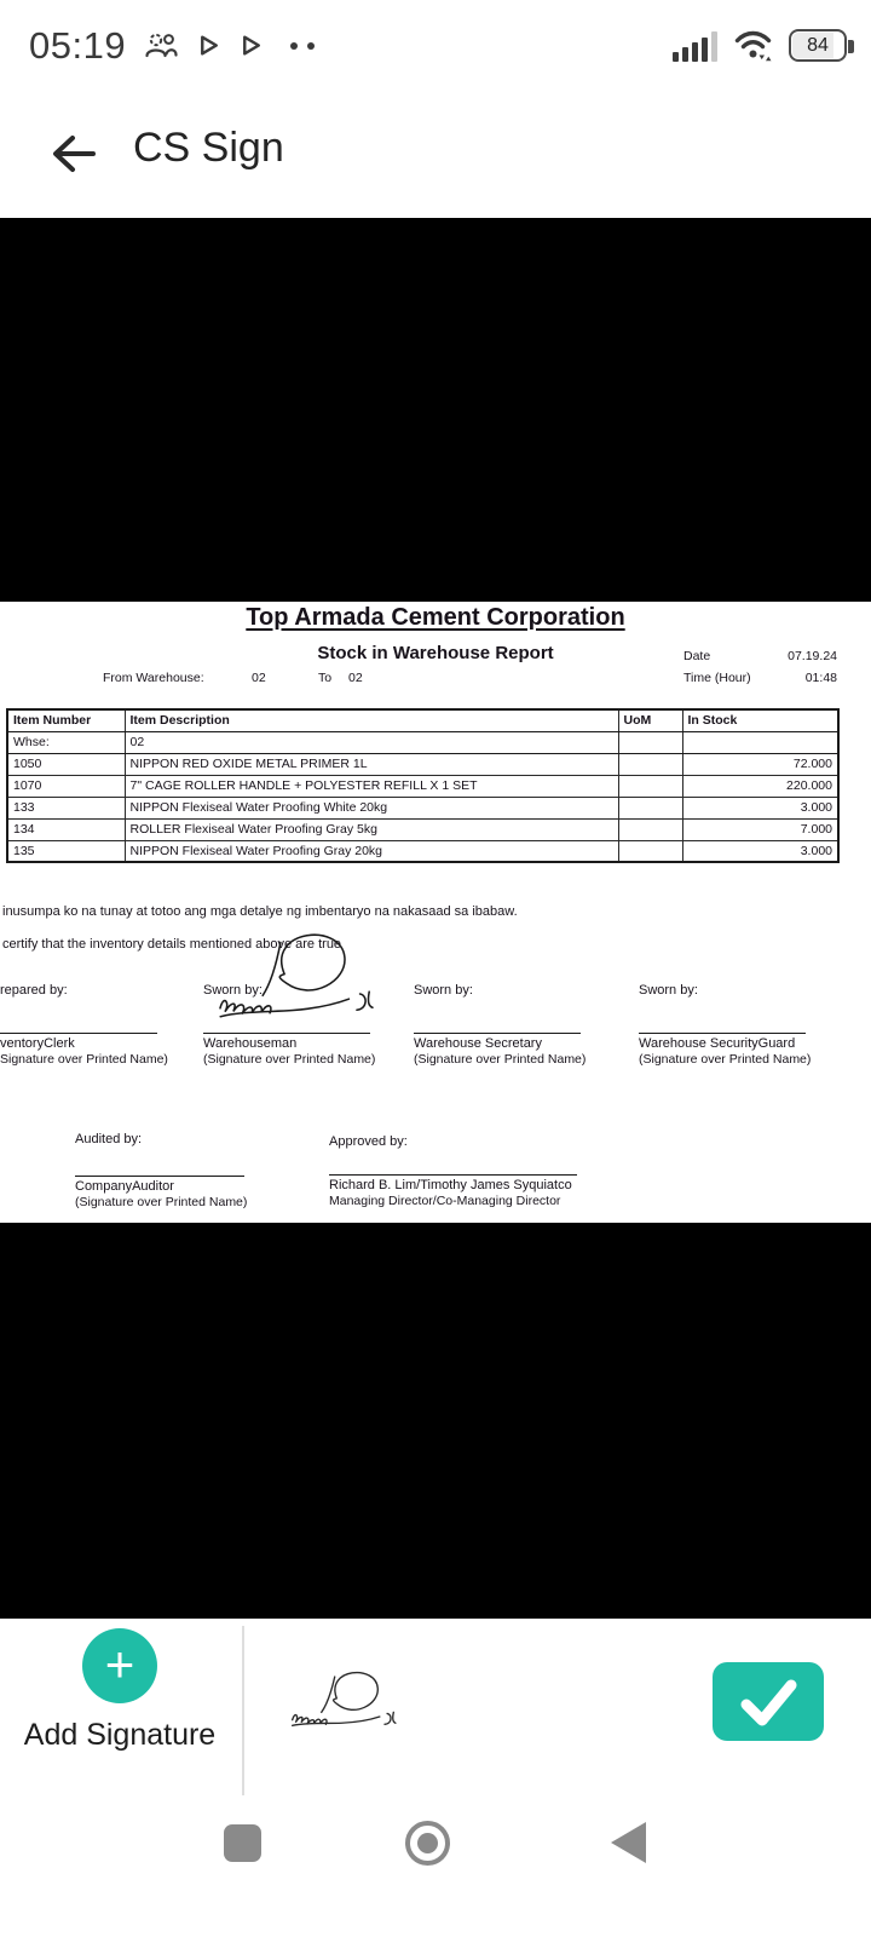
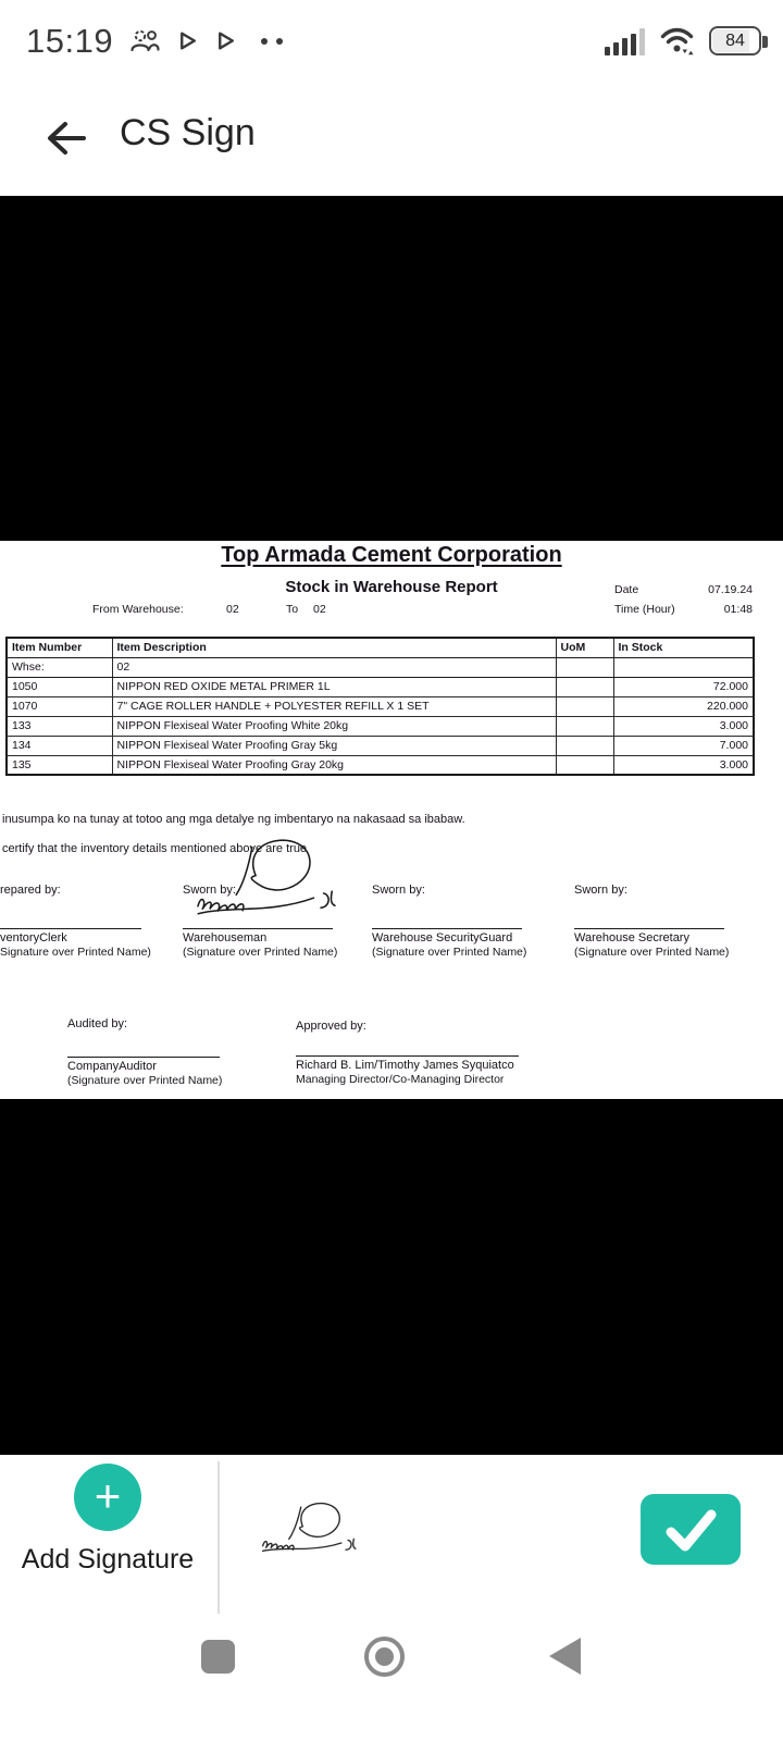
- 05:19
+ 15:19
  84
  CS Sign
  Top Armada Cement Corporation
  Stock in Warehouse Report
  Date
  07.19.24
  From Warehouse:
  02
  To
  02
  Time (Hour)
  01:48
  Item Number	Item Description	UoM	In Stock
  Whse:	02
  1050	NIPPON RED OXIDE METAL PRIMER 1L		72.000
  1070	7" CAGE ROLLER HANDLE + POLYESTER REFILL X 1 SET		220.000
  133	NIPPON Flexiseal Water Proofing White 20kg		3.000
- 134	ROLLER Flexiseal Water Proofing Gray 5kg		7.000
+ 134	NIPPON Flexiseal Water Proofing Gray 5kg		7.000
  135	NIPPON Flexiseal Water Proofing Gray 20kg		3.000
  inusumpa ko na tunay at totoo ang mga detalye ng imbentaryo na nakasaad sa ibabaw.
  certify that the inventory details mentioned abo are true
  repared by:
  ventoryClerk
  Signature over Printed Name)
  Sworn by:
  Warehouseman
  (Signature over Printed Name)
  Sworn by:
- Warehouse Secretary
+ Warehouse SecurityGuard
  (Signature over Printed Name)
  Sworn by:
- Warehouse SecurityGuard
+ Warehouse Secretary
  (Signature over Printed Name)
  Audited by:
  CompanyAuditor
  (Signature over Printed Name)
  Approved by:
  Richard B. Lim/Timothy James Syquiatco
  Managing Director/Co-Managing Director
  +
  Add Signature
